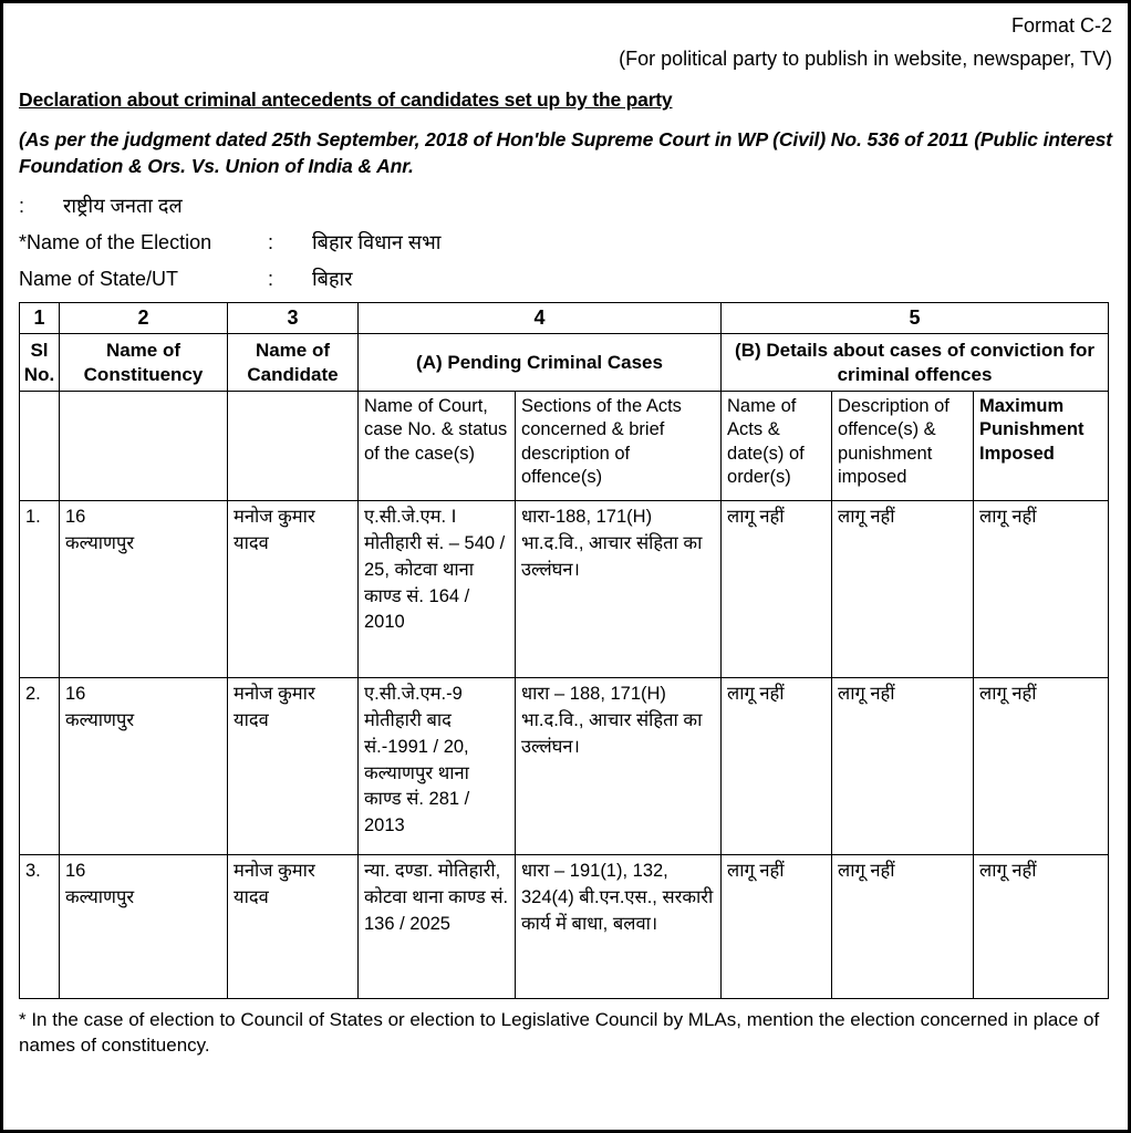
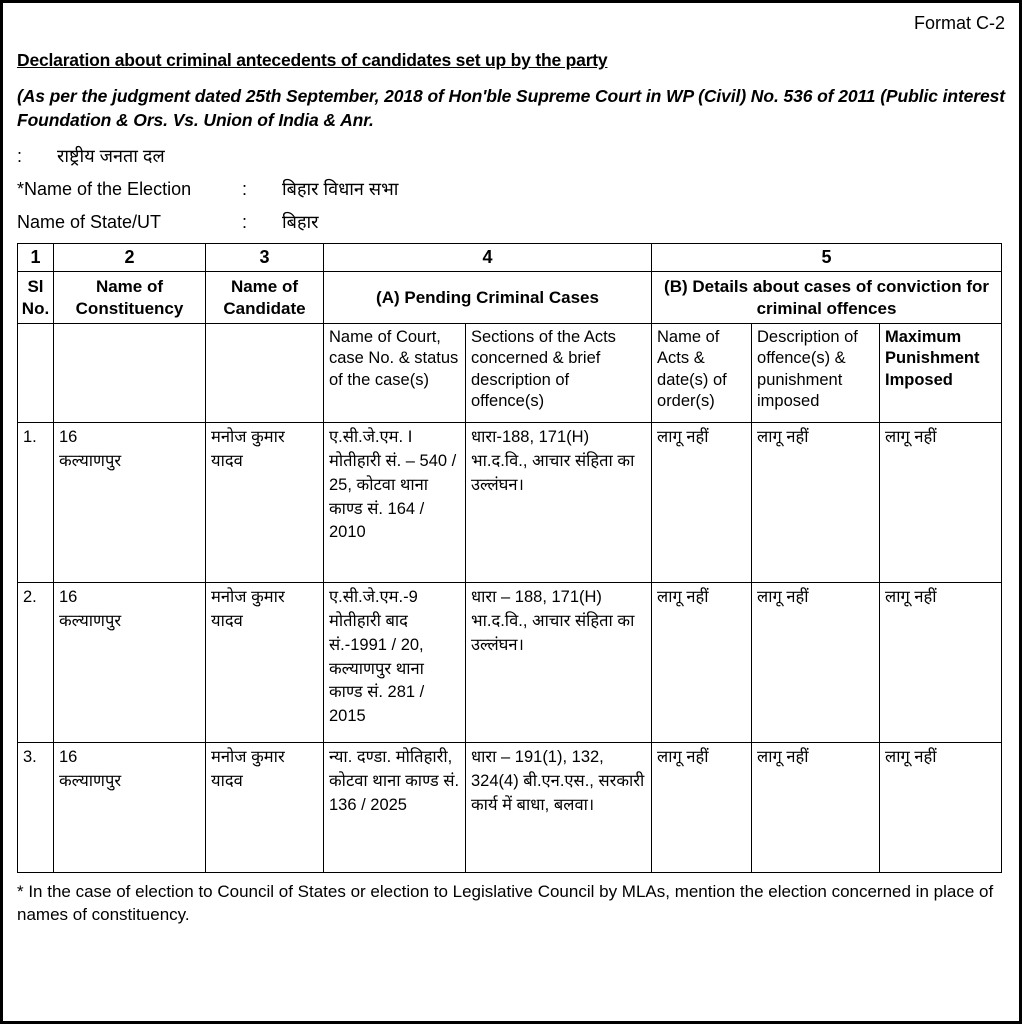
  Format C-2
- (For political party to publish in website, newspaper, TV)
  Declaration about criminal antecedents of candidates set up by the party
  (As per the judgment dated 25th September, 2018 of Hon'ble Supreme Court in WP (Civil) No. 536 of 2011 (Public interest Foundation & Ors. Vs. Union of India & Anr.
  :
  राष्ट्रीय जनता दल
  *Name of the Election
  :
  बिहार विधान सभा
  Name of State/UT
  :
  बिहार
  1	2	3	4	5
  Sl No.	Name of Constituency	Name of Candidate	(A) Pending Criminal Cases	(B) Details about cases of conviction for criminal offences
  			Name of Court, case No. & status of the case(s)	Sections of the Acts concerned & brief description of offence(s)	Name of Acts & date(s) of order(s)	Description of offence(s) & punishment imposed	Maximum Punishment Imposed
  1.	16कल्याणपुर	मनोज कुमार यादव	ए.सी.जे.एम. I मोतीहारी सं. – 540 / 25, कोटवा थाना काण्ड सं. 164 / 2010	धारा-188, 171(H) भा.द.वि., आचार संहिता का उल्लंघन।	लागू नहीं	लागू नहीं	लागू नहीं
- 2.	16कल्याणपुर	मनोज कुमार यादव	ए.सी.जे.एम.-9 मोतीहारी बाद सं.-1991 / 20, कल्याणपुर थाना काण्ड सं. 281 / 2013	धारा – 188, 171(H) भा.द.वि., आचार संहिता का उल्लंघन।	लागू नहीं	लागू नहीं	लागू नहीं
+ 2.	16कल्याणपुर	मनोज कुमार यादव	ए.सी.जे.एम.-9 मोतीहारी बाद सं.-1991 / 20, कल्याणपुर थाना काण्ड सं. 281 / 2015	धारा – 188, 171(H) भा.द.वि., आचार संहिता का उल्लंघन।	लागू नहीं	लागू नहीं	लागू नहीं
  3.	16कल्याणपुर	मनोज कुमार यादव	न्या. दण्डा. मोतिहारी, कोटवा थाना काण्ड सं. 136 / 2025	धारा – 191(1), 132, 324(4) बी.एन.एस., सरकारी कार्य में बाधा, बलवा।	लागू नहीं	लागू नहीं	लागू नहीं
  * In the case of election to Council of States or election to Legislative Council by MLAs, mention the election concerned in place of names of constituency.
